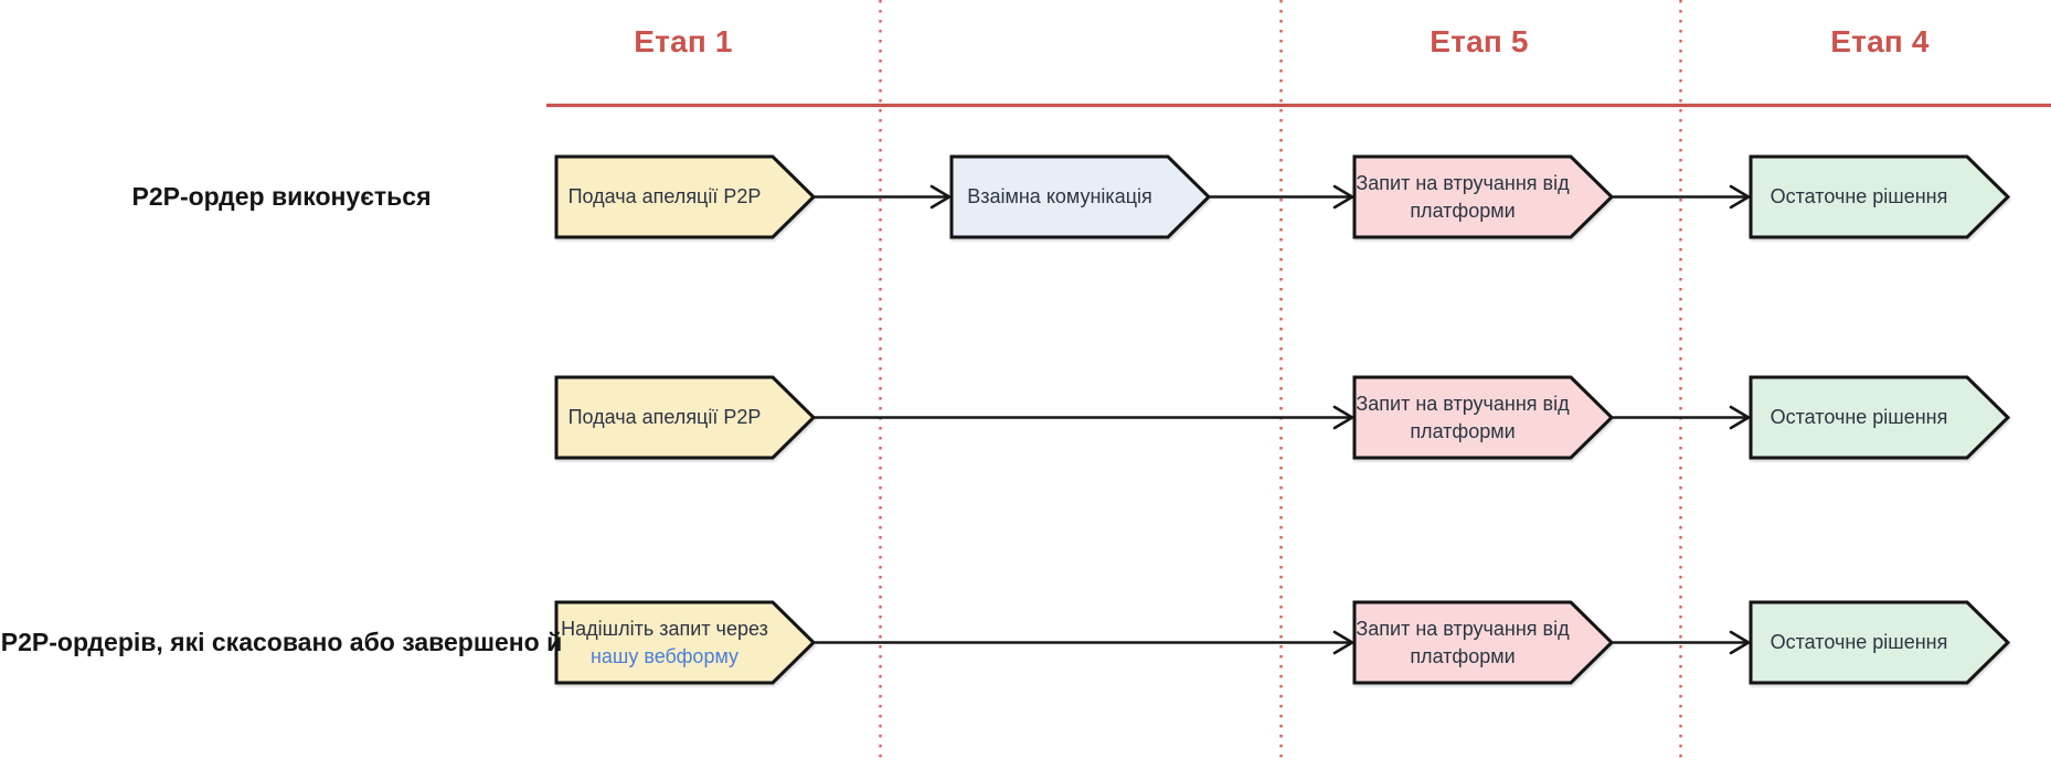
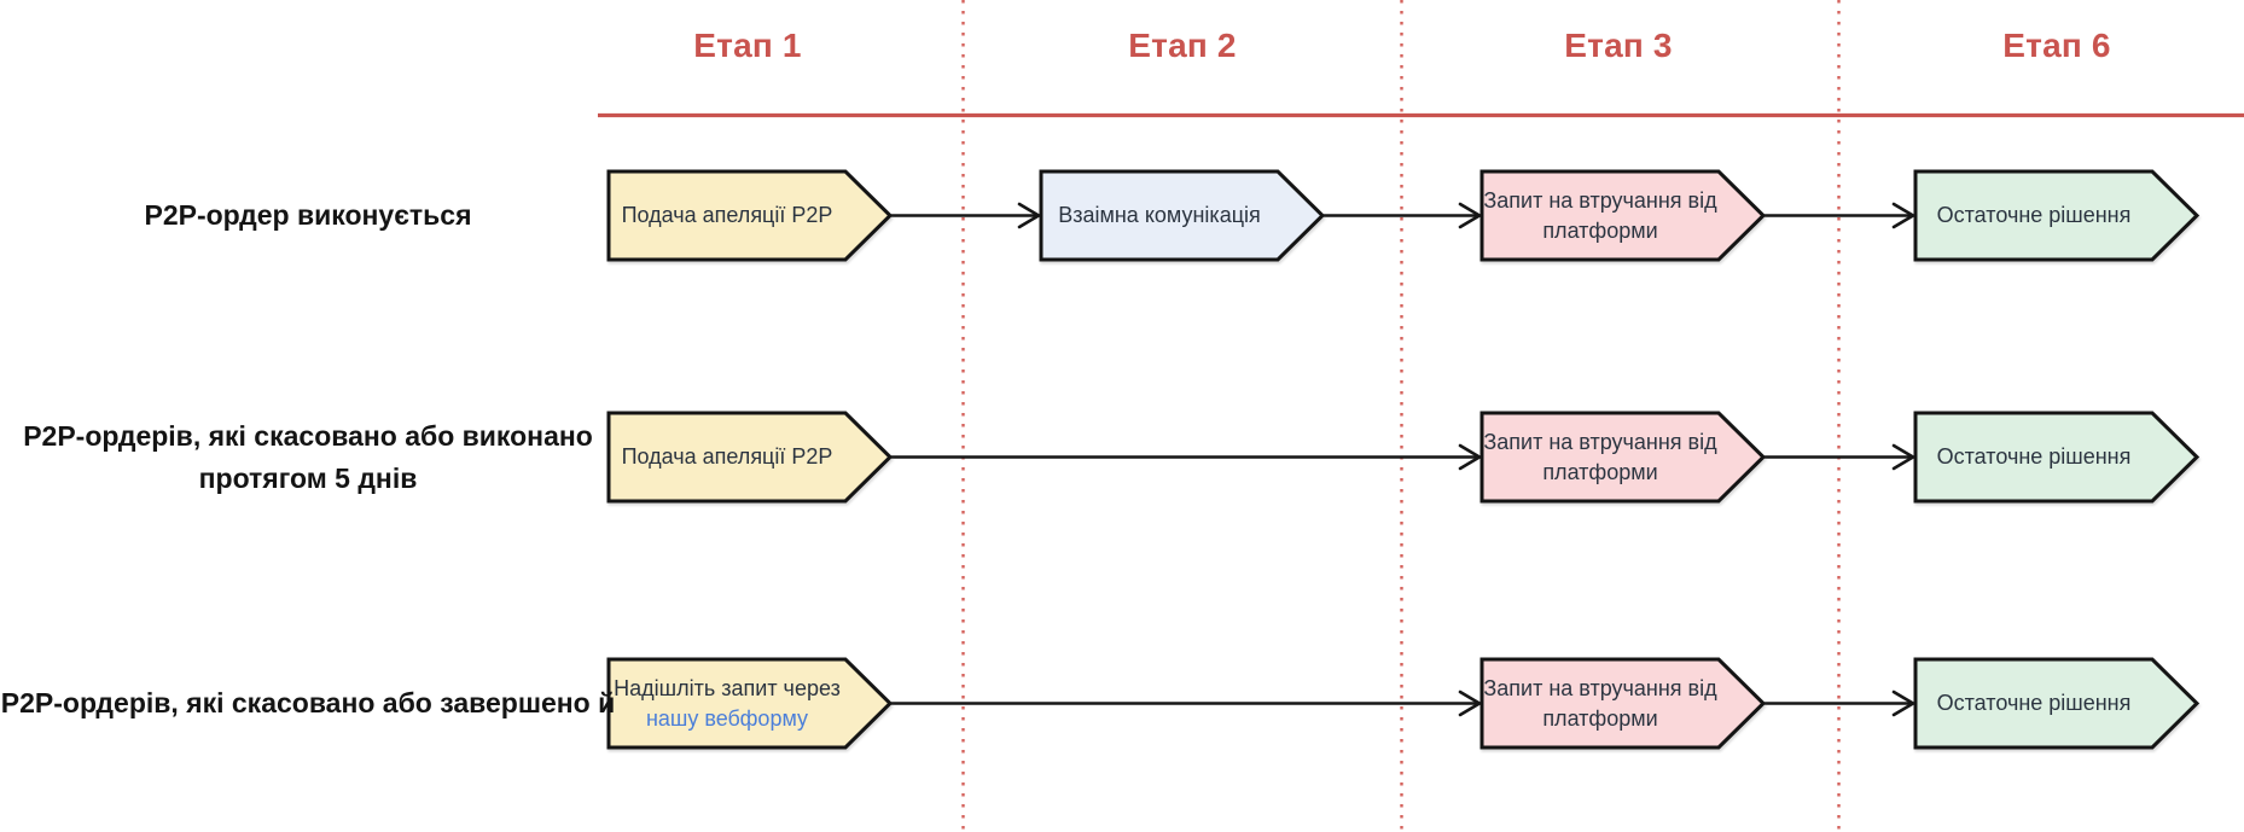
  Етап 1
+ Етап 2
- Етап 5
+ Етап 3
- Етап 4
+ Етап 6
  P2P-ордер виконується
+ P2P-ордерів, які скасовано або виконано
+ протягом 5 днів
  P2P-ордерів, які скасовано або завершено й
  Подача апеляції P2P
  Взаімна комунікація
  Запит на втручання від
  платформи
  Остаточне рішення
  Подача апеляції P2P
  Запит на втручання від
  платформи
  Остаточне рішення
  Надішліть запит через
  нашу вебформу
  Запит на втручання від
  платформи
  Остаточне рішення
